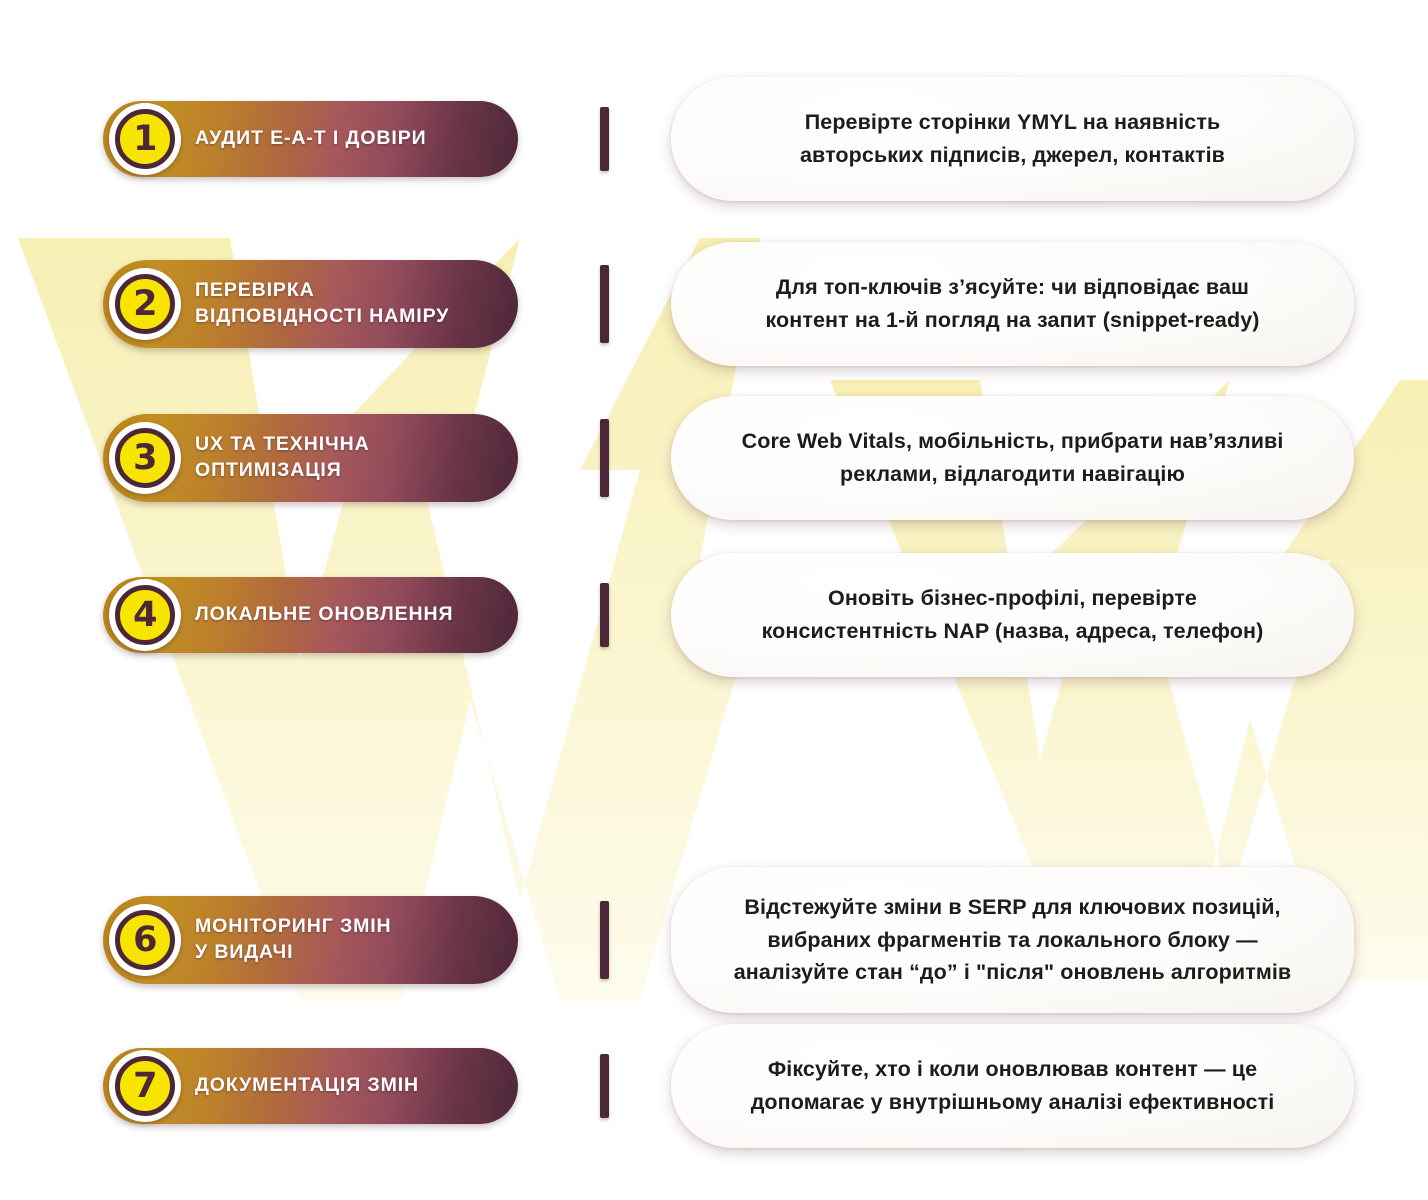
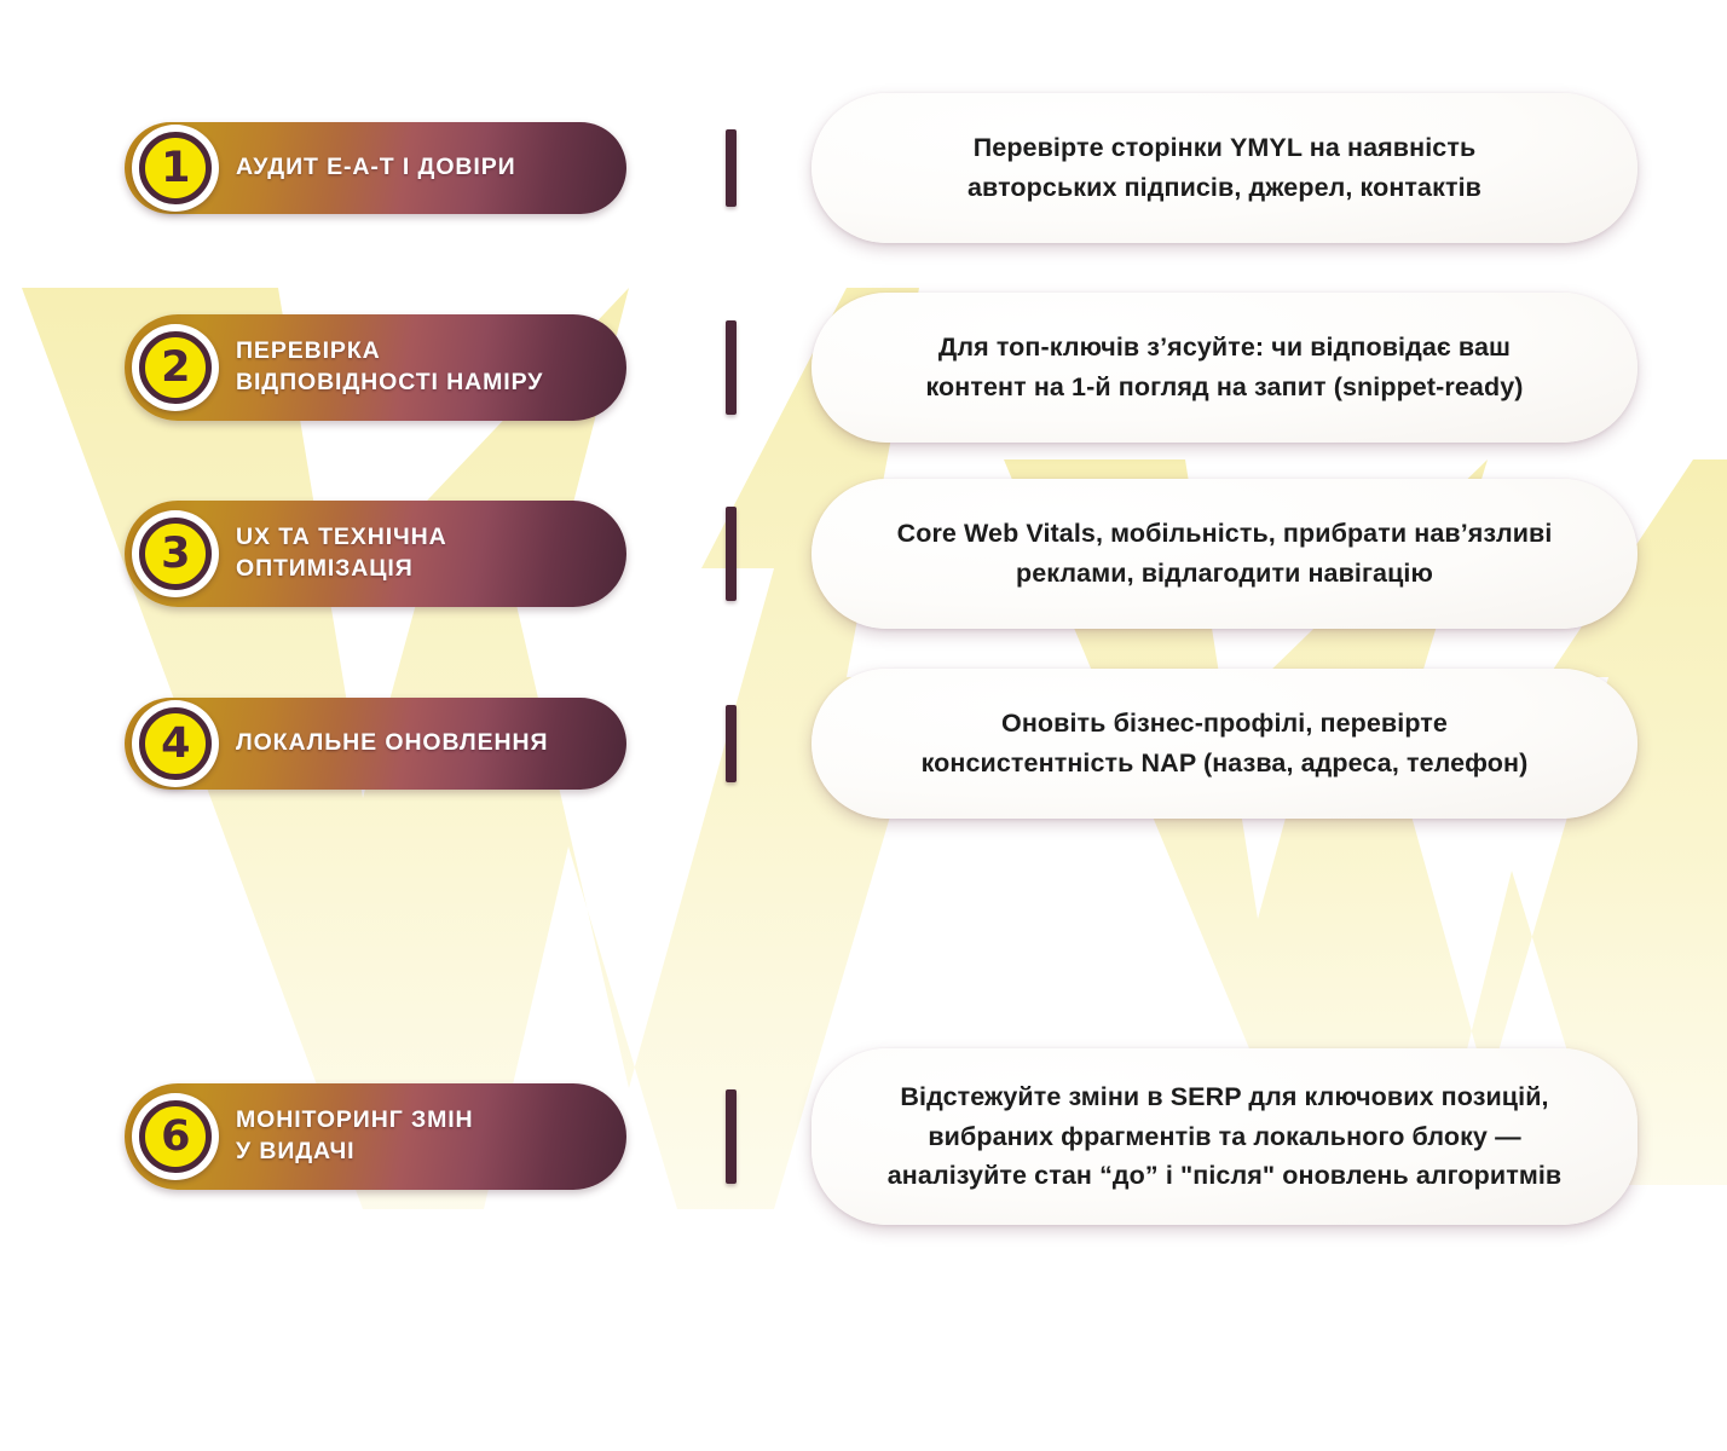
  1
  АУДИТ E-A-T І ДОВІРИ
  Перевірте сторінки YMYL на наявність
  авторських підписів, джерел, контактів
  2
  ПЕРЕВІРКА
  ВІДПОВІДНОСТІ НАМІРУ
  Для топ-ключів з’ясуйте: чи відповідає ваш
  контент на 1-й погляд на запит (snippet-ready)
  3
  UX ТА ТЕХНІЧНА
  ОПТИМІЗАЦІЯ
  Core Web Vitals, мобільність, прибрати нав’язливі
  реклами, відлагодити навігацію
  4
  ЛОКАЛЬНЕ ОНОВЛЕННЯ
  Оновіть бізнес-профілі, перевірте
  консистентність NAP (назва, адреса, телефон)
  6
  МОНІТОРИНГ ЗМІН
  У ВИДАЧІ
  Відстежуйте зміни в SERP для ключових позицій,
  вибраних фрагментів та локального блоку —
  аналізуйте стан “до” і "після" оновлень алгоритмів
- 7
- ДОКУМЕНТАЦІЯ ЗМІН
- Фіксуйте, хто і коли оновлював контент — це
- допомагає у внутрішньому аналізі ефективності
